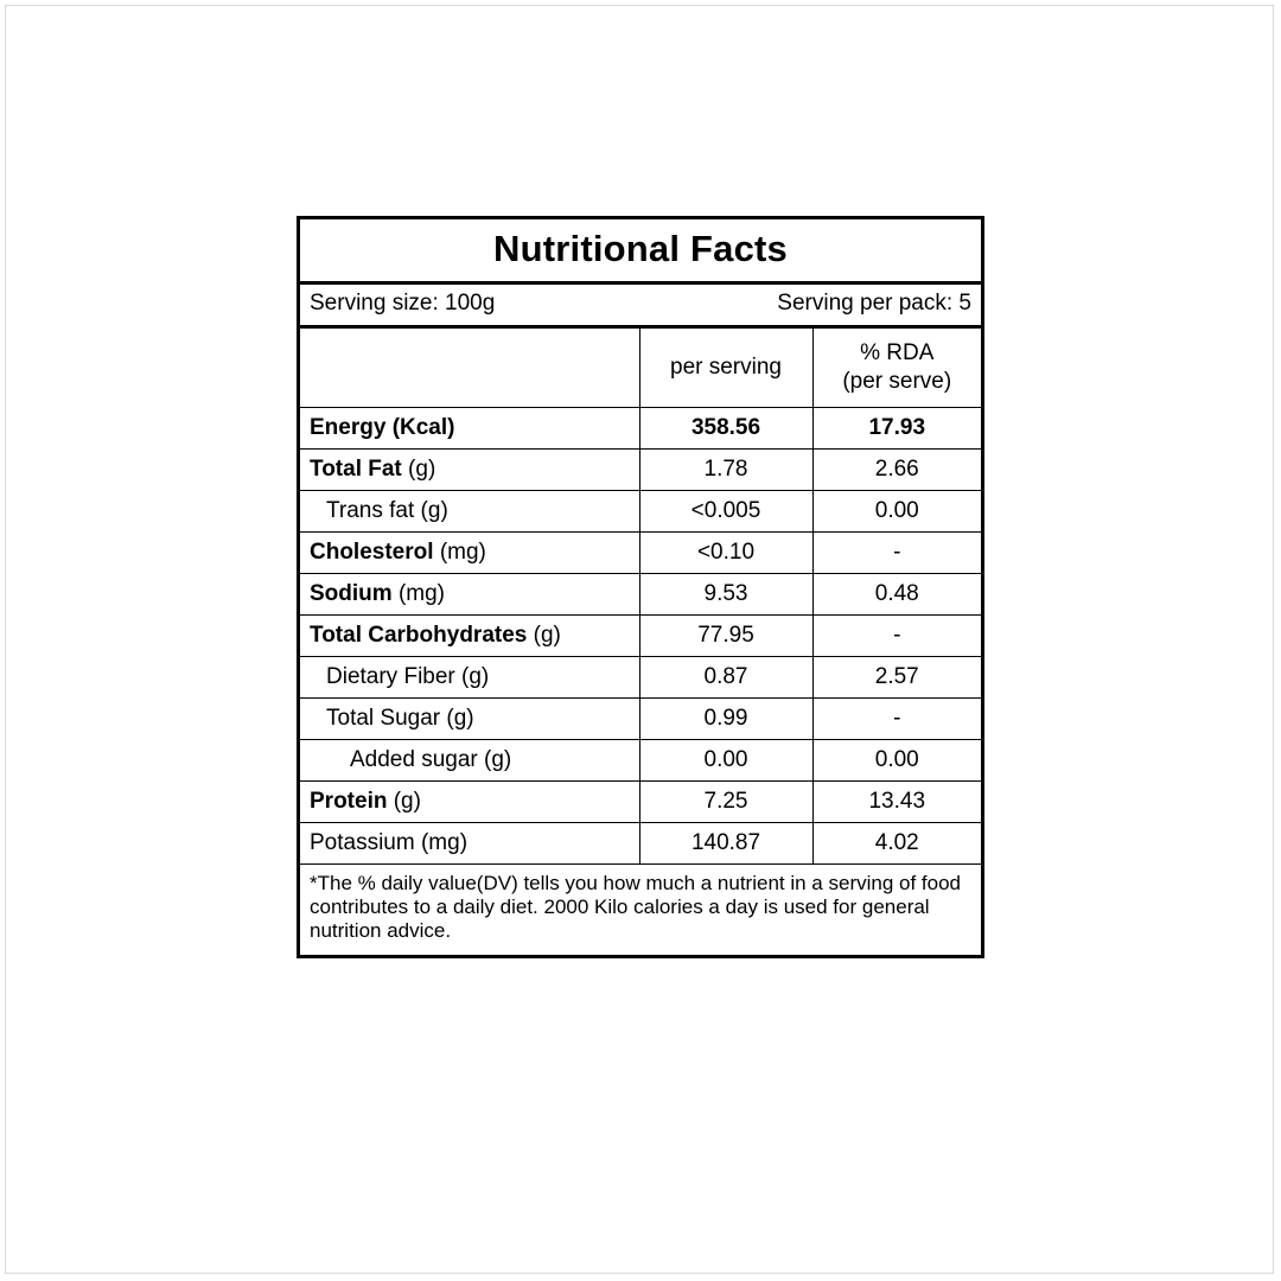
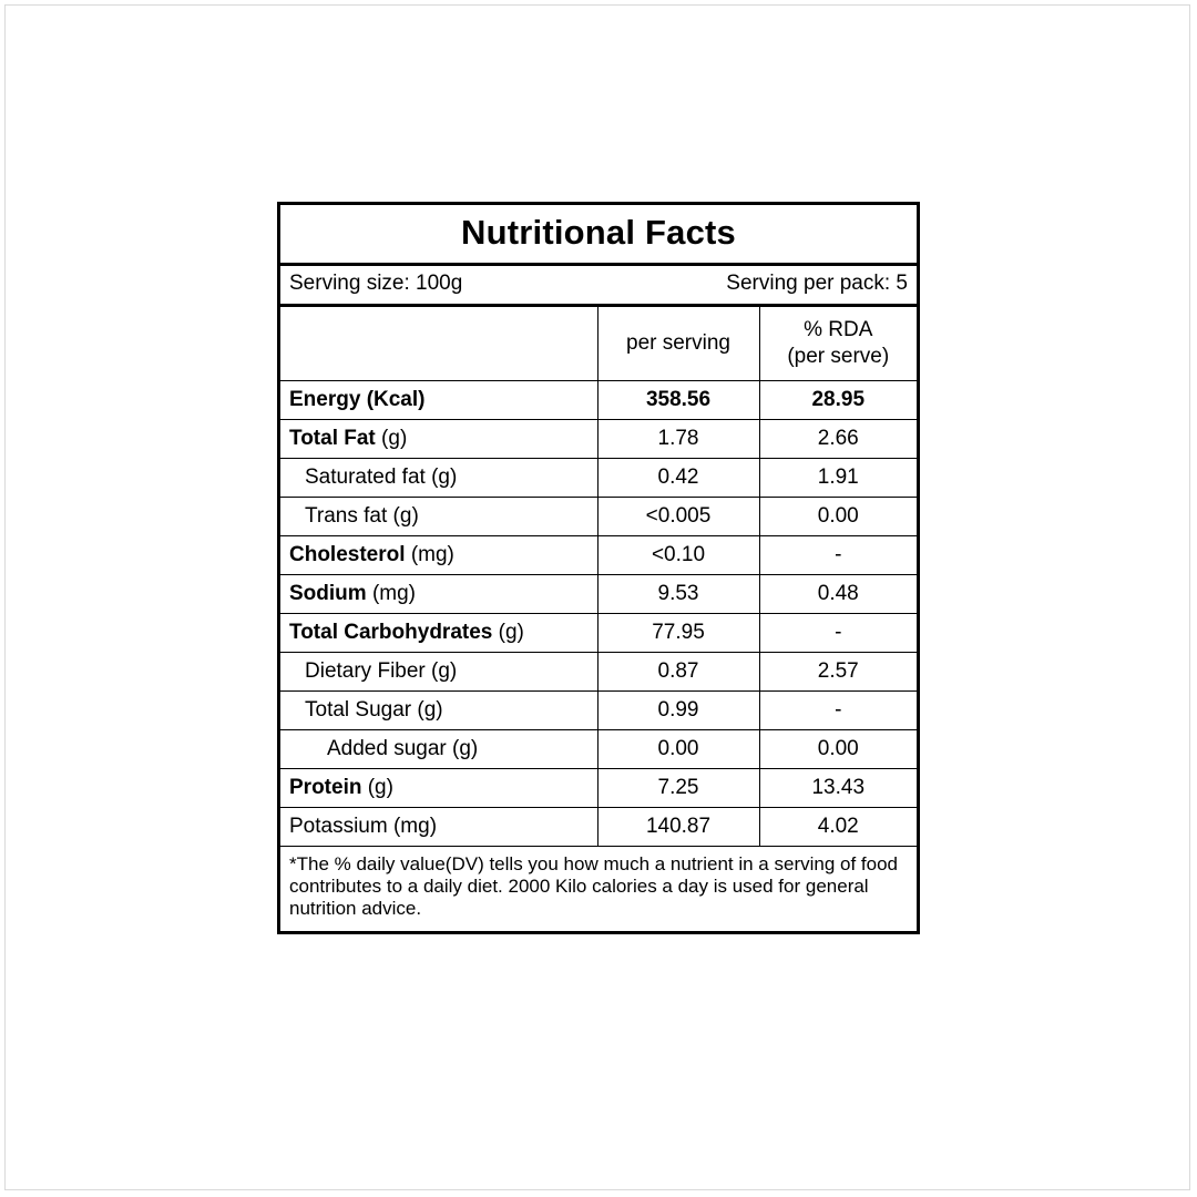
  Nutritional Facts
  Serving size: 100g
  Serving per pack: 5
  	per serving	% RDA (per serve)
- Energy (Kcal)	358.56	17.93
+ Energy (Kcal)	358.56	28.95
  Total Fat (g)	1.78	2.66
+ Saturated fat (g)	0.42	1.91
  Trans fat (g)	<0.005	0.00
  Cholesterol (mg)	<0.10	-
  Sodium (mg)	9.53	0.48
  Total Carbohydrates (g)	77.95	-
  Dietary Fiber (g)	0.87	2.57
  Total Sugar (g)	0.99	-
  Added sugar (g)	0.00	0.00
  Protein (g)	7.25	13.43
  Potassium (mg)	140.87	4.02
  *The % daily value(DV) tells you how much a nutrient in a serving of food contributes to a daily diet. 2000 Kilo calories a day is used for general nutrition advice.
